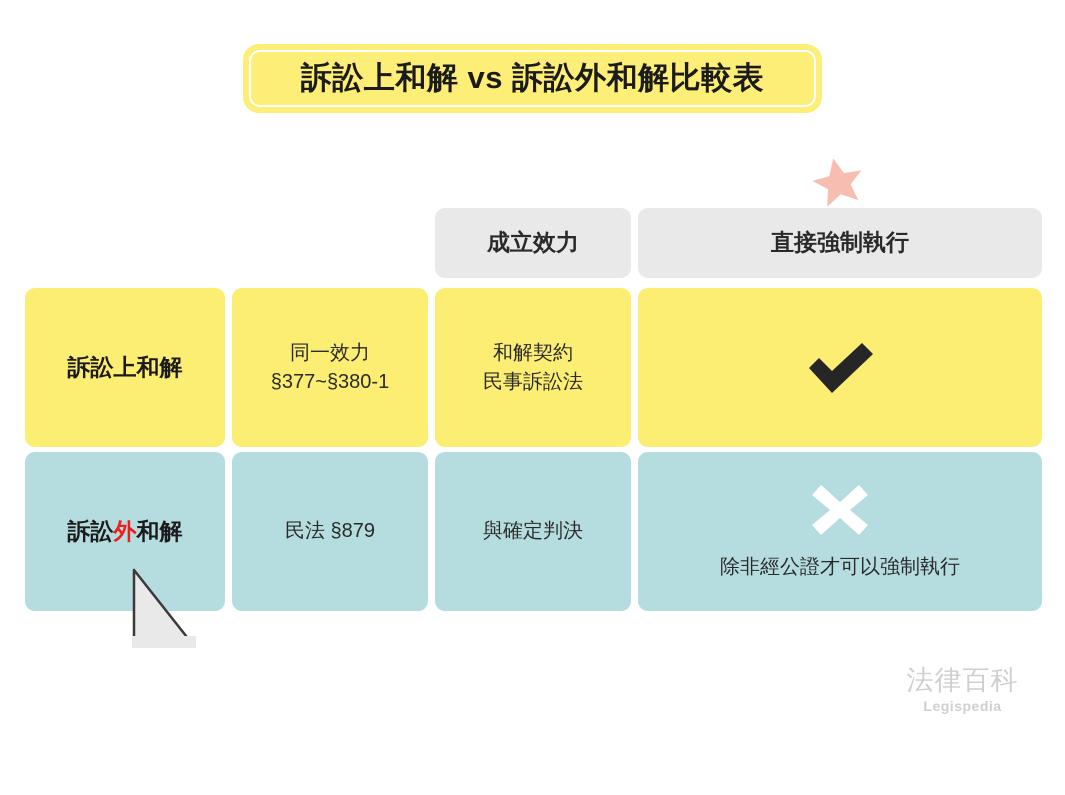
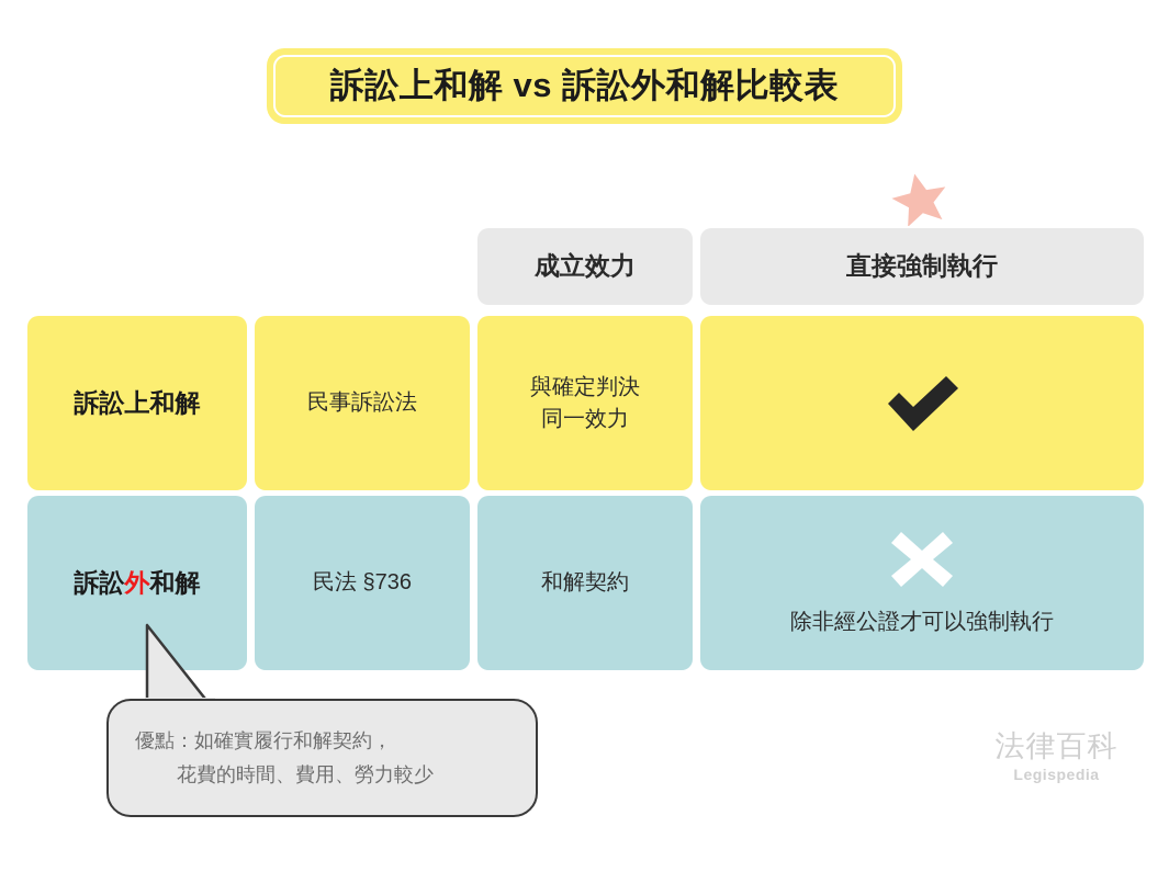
  訴訟上和解 vs 訴訟外和解比較表
  成立效力
  直接強制執行
  訴訟上和解
- 同一效力
+ 民事訴訟法
- §377~§380-1
- 和解契約
+ 與確定判決
- 民事訴訟法
+ 同一效力
  訴訟外和解
- 民法 §879
+ 民法 §736
- 與確定判決
+ 和解契約
  除非經公證才可以強制執行
+ 優點：如確實履行和解契約，
+ 花費的時間、費用、勞力較少
  法律百科
  Legispedia
